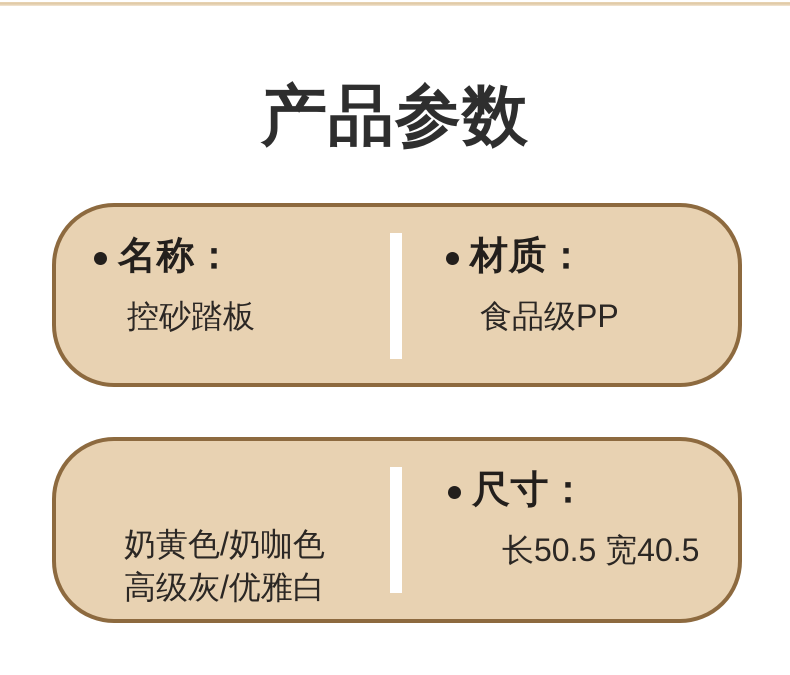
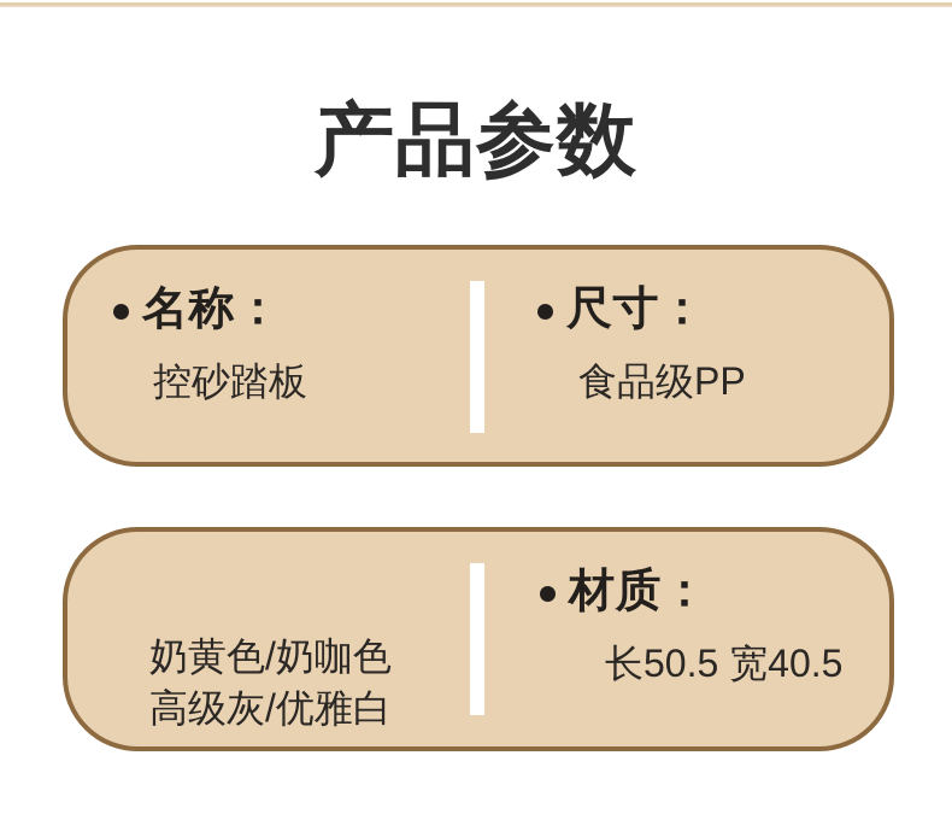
  产品参数
  名称：
  控砂踏板
- 材质：
+ 尺寸：
  食品级PP
  奶黄色/奶咖色
  高级灰/优雅白
- 尺寸：
+ 材质：
  长50.5 宽40.5
